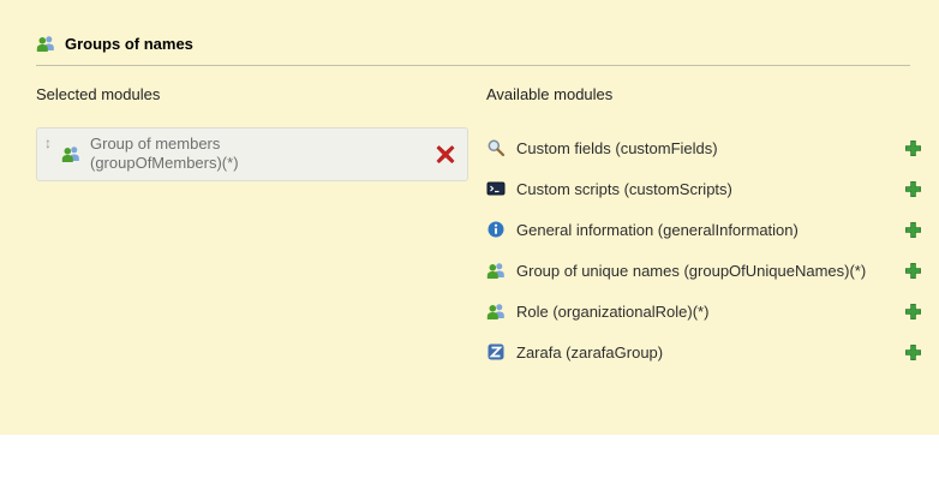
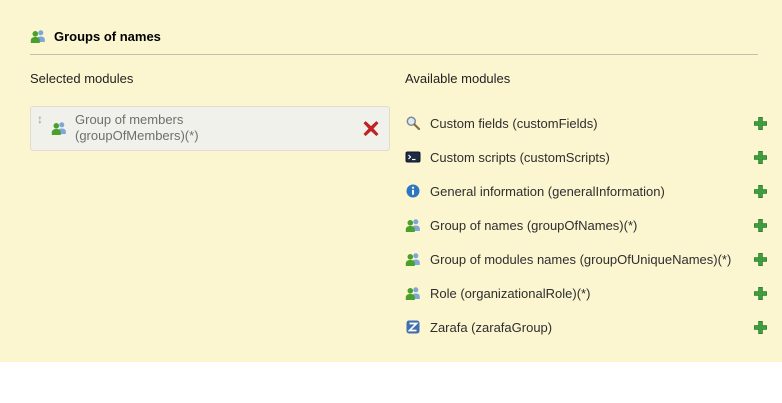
  Groups of names
  Selected modules
  ↕
  Group of members
  (groupOfMembers)(*)
  Available modules
  Custom fields (customFields)
  Custom scripts (customScripts)
  General information (generalInformation)
+ Group of names (groupOfNames)(*)
- Group of unique names (groupOfUniqueNames)(*)
+ Group of modules names (groupOfUniqueNames)(*)
  Role (organizationalRole)(*)
  Zarafa (zarafaGroup)
